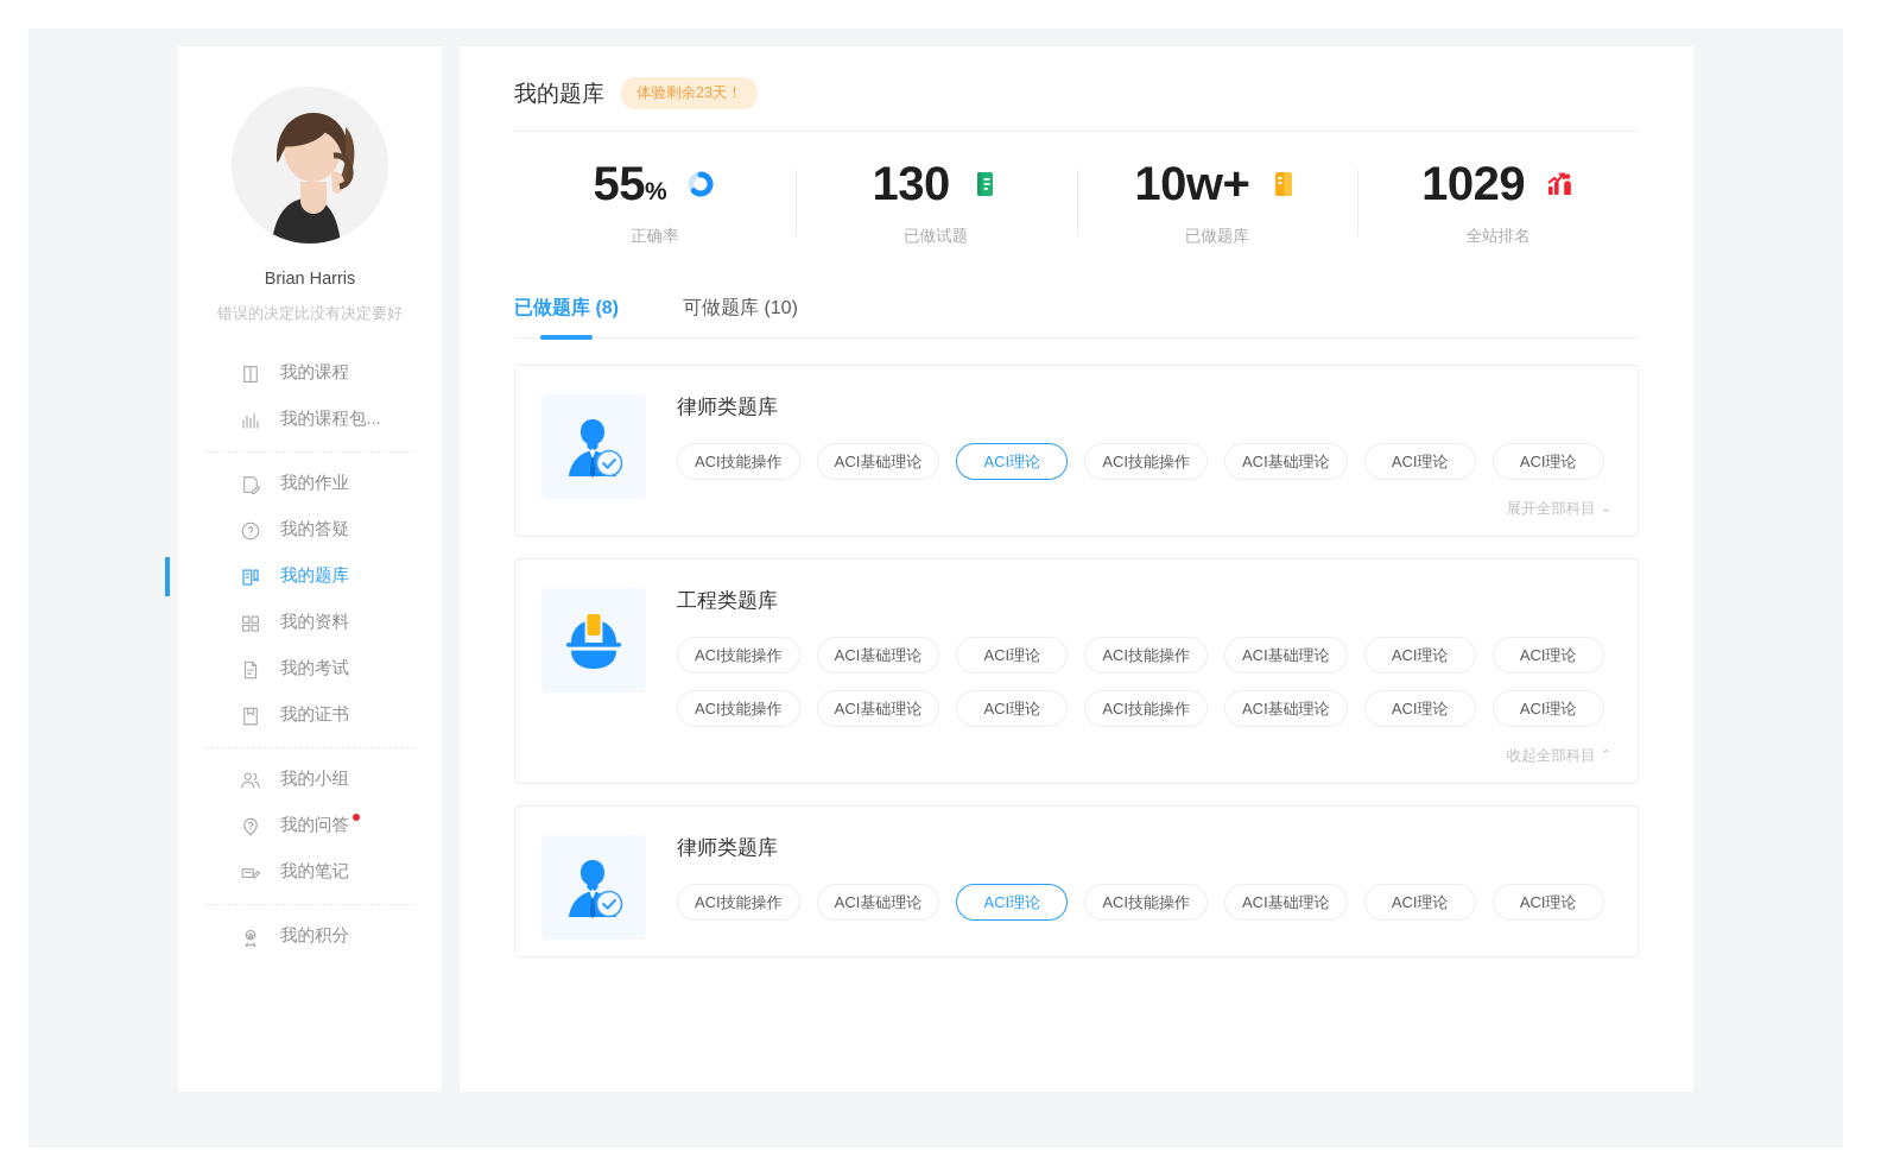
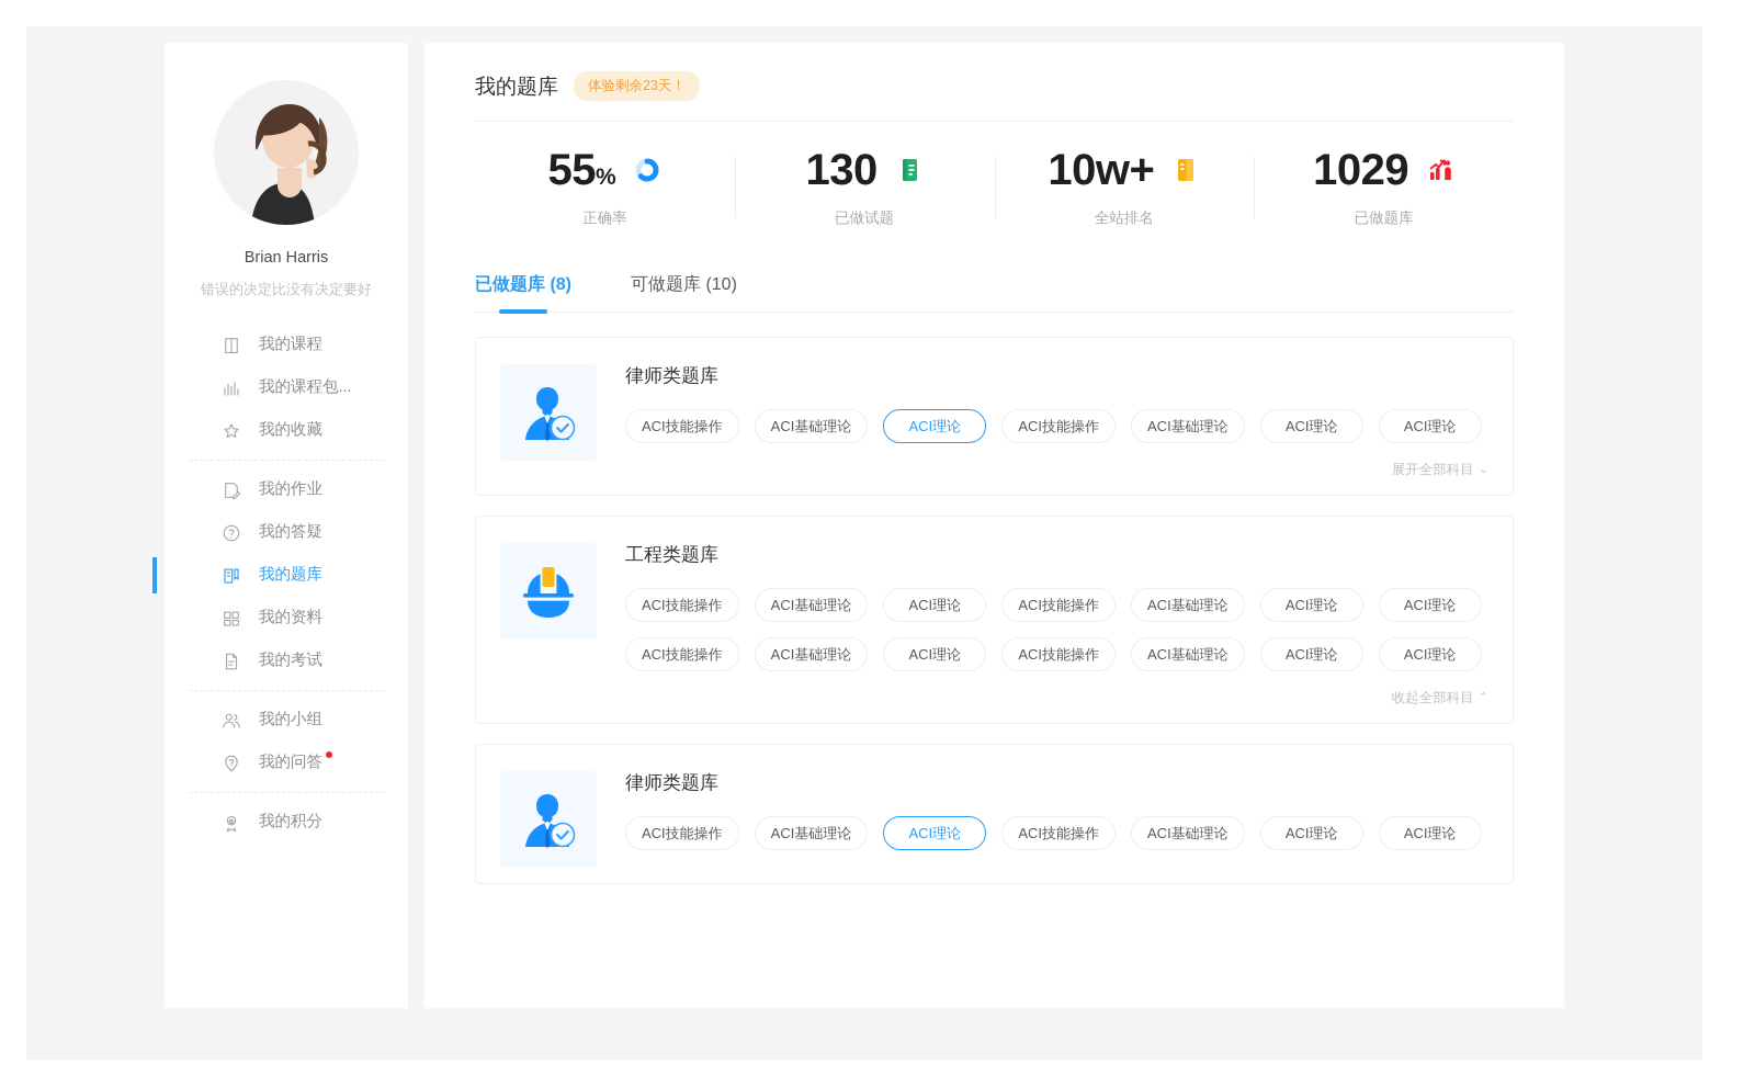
  Brian Harris
  错误的决定比没有决定要好
  我的课程
  我的课程包...
+ 我的收藏
  我的作业
  我的答疑
  我的题库
  我的资料
  我的考试
- 我的证书
  我的小组
  我的问答
- 我的笔记
  我的积分
  我的题库
  体验剩余23天！
  55%
  正确率
  130
  已做试题
  10w+
- 已做题库
+ 全站排名
  1029
- 全站排名
+ 已做题库
  已做题库 (8)
  可做题库 (10)
  律师类题库
  ACI技能操作
  ACI基础理论
  ACI理论
  ACI技能操作
  ACI基础理论
  ACI理论
  ACI理论
  展开全部科目
  ⌄
  工程类题库
  ACI技能操作
  ACI基础理论
  ACI理论
  ACI技能操作
  ACI基础理论
  ACI理论
  ACI理论
  ACI技能操作
  ACI基础理论
  ACI理论
  ACI技能操作
  ACI基础理论
  ACI理论
  ACI理论
  收起全部科目
  ⌃
  律师类题库
  ACI技能操作
  ACI基础理论
  ACI理论
  ACI技能操作
  ACI基础理论
  ACI理论
  ACI理论
